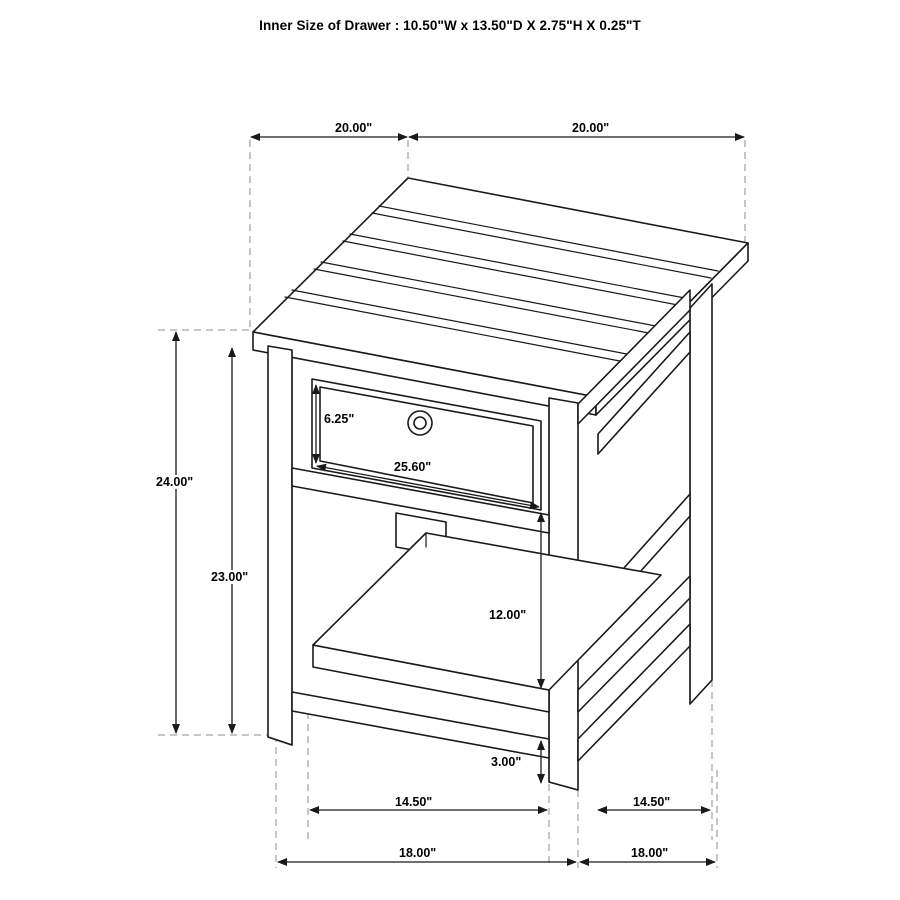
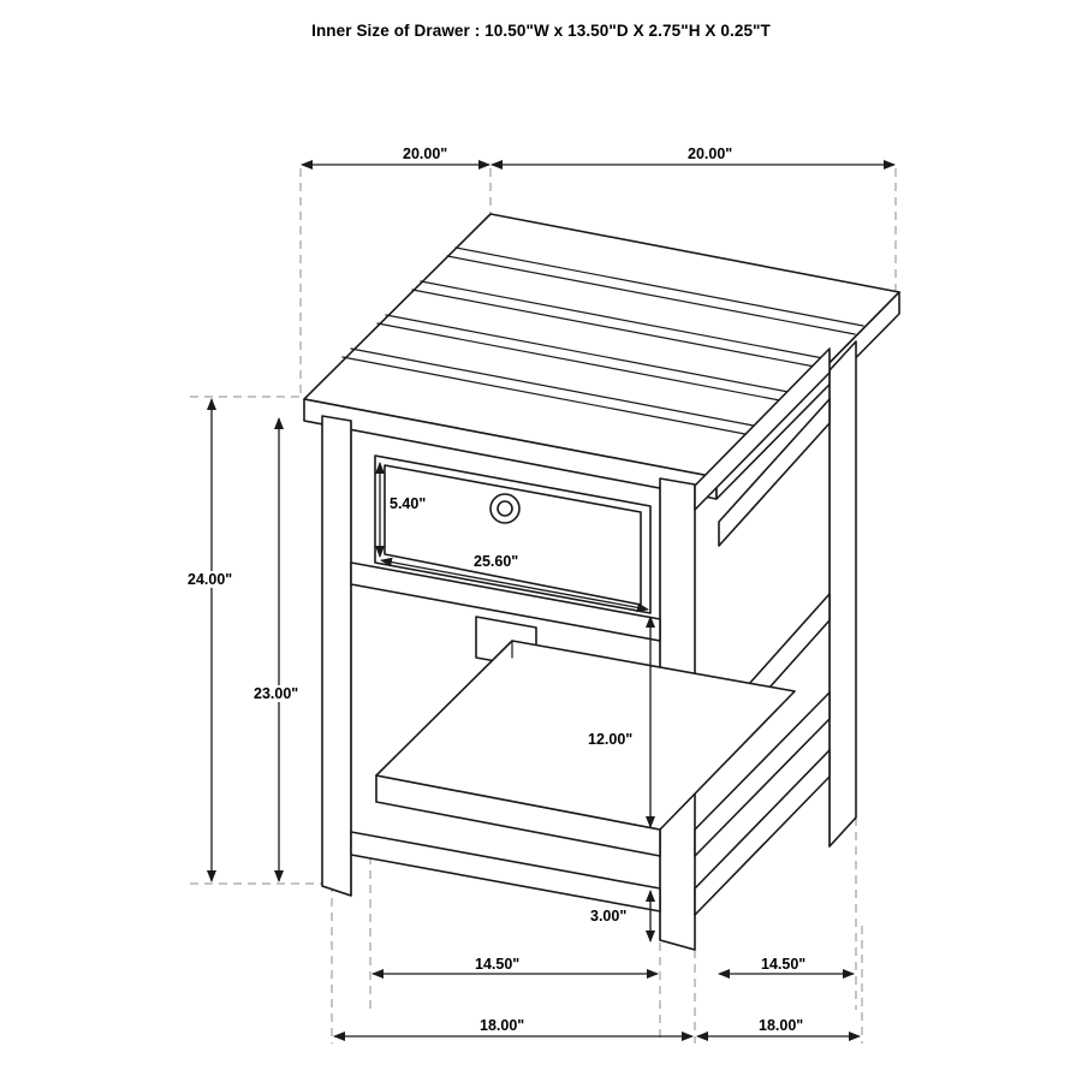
  Inner Size of Drawer : 10.50"W x 13.50"D X 2.75"H X 0.25"T
  20.00"
  20.00"
- 6.25"
+ 5.40"
  25.60"
  24.00"
  23.00"
  12.00"
  3.00"
  14.50"
  14.50"
  18.00"
  18.00"
